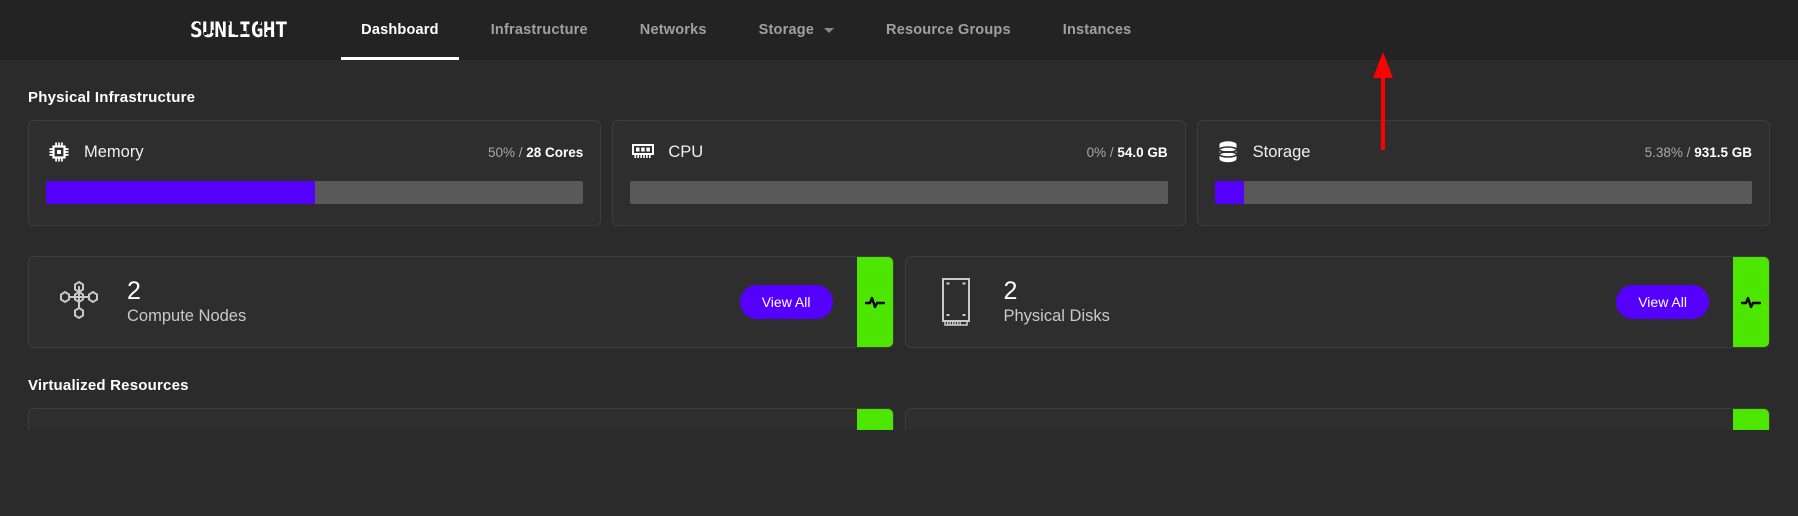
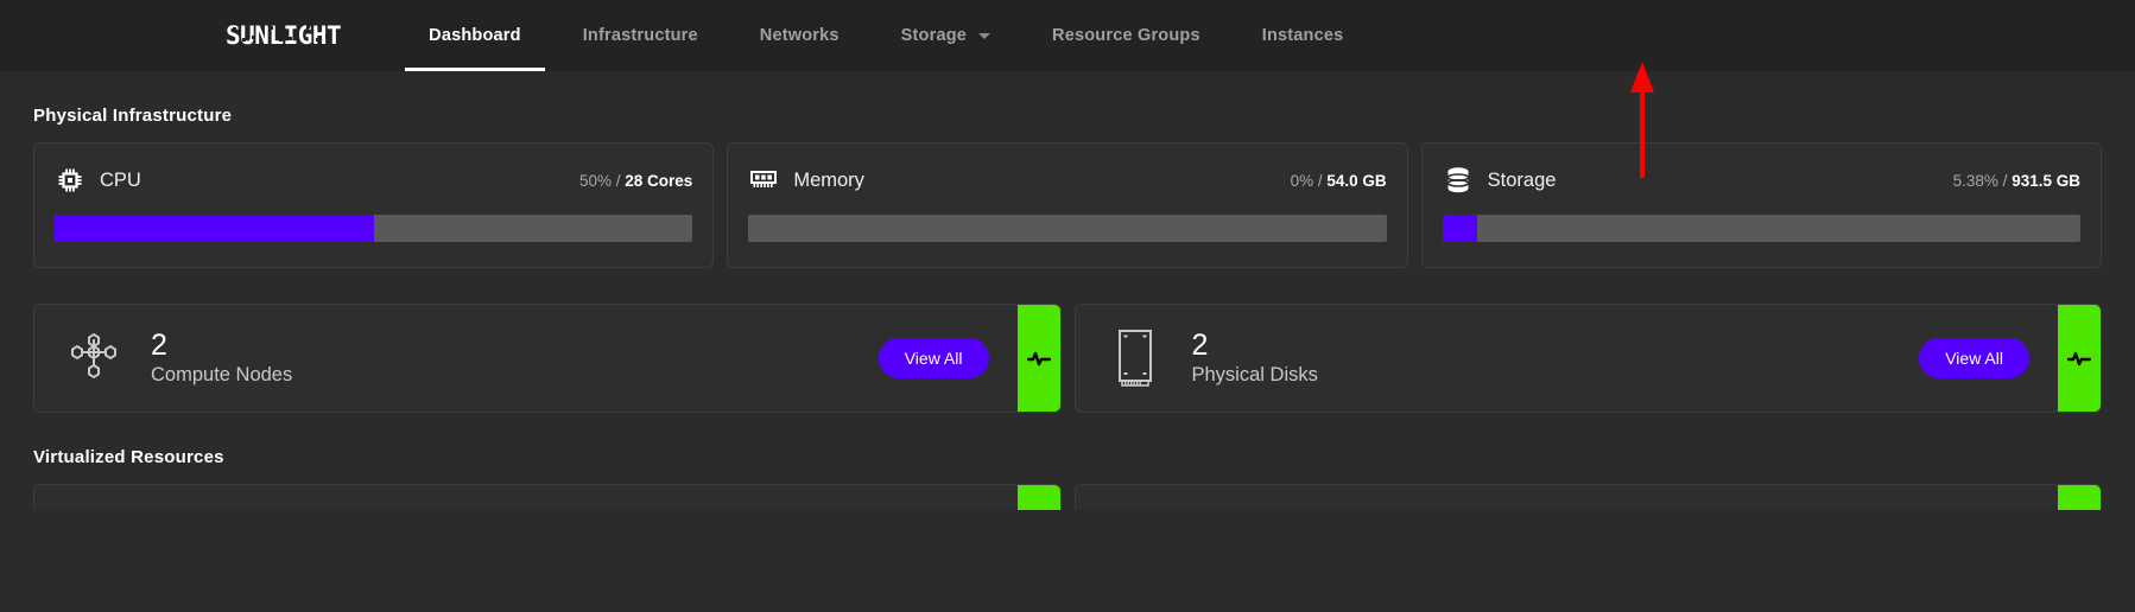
  SUNLIGHT
  Dashboard
  Infrastructure
  Networks
  Storage
  Resource Groups
  Instances
  Physical Infrastructure
- Memory
+ CPU
  50% / 28 Cores
- CPU
+ Memory
  0% / 54.0 GB
  Storage
  5.38% / 931.5 GB
  2
  Compute Nodes
  View All
  2
  Physical Disks
  View All
  Virtualized Resources
